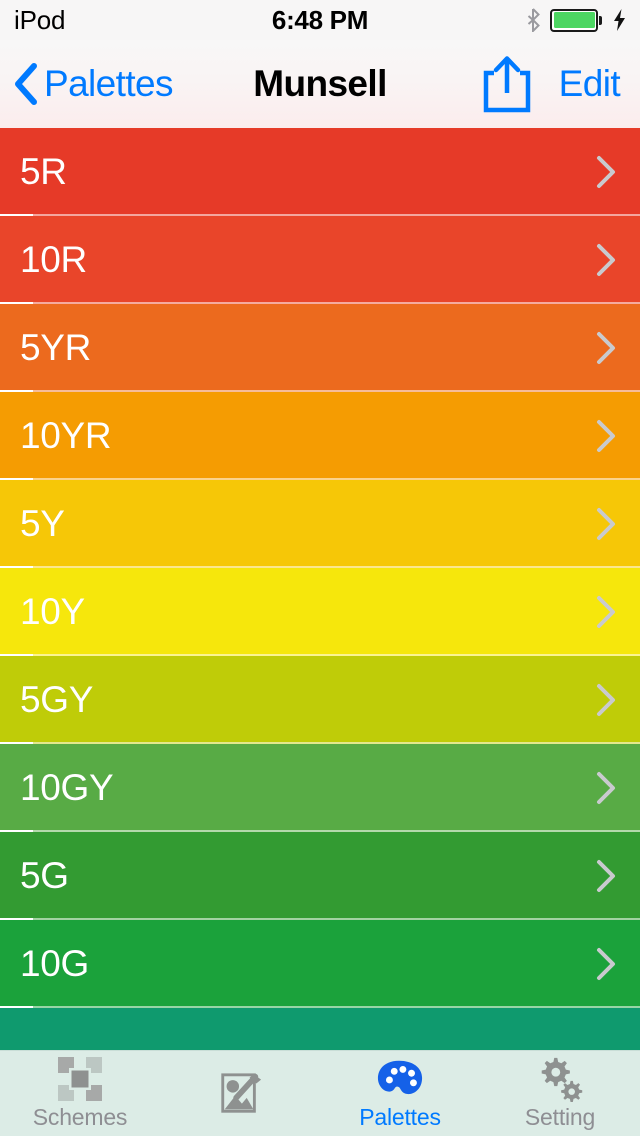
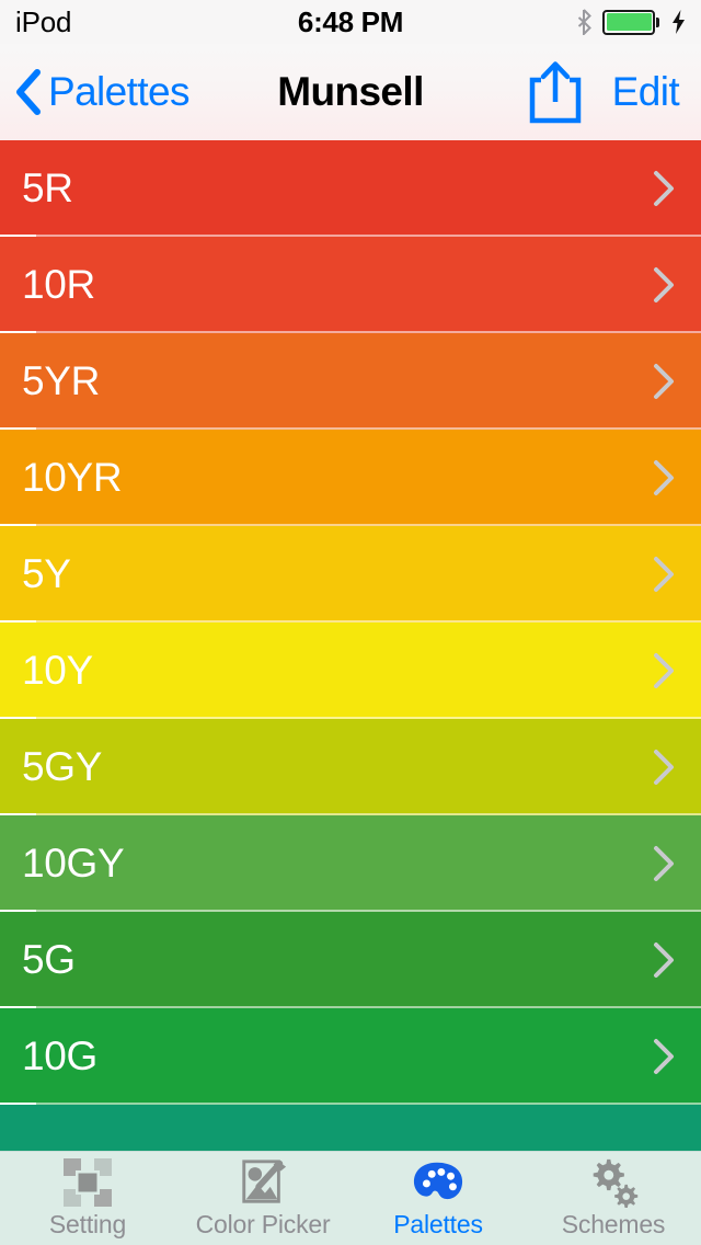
  iPod
  6:48 PM
  Palettes
  Munsell
  Edit
  5R
  10R
  5YR
  10YR
  5Y
  10Y
  5GY
  10GY
  5G
  10G
- Schemes
+ Setting
+ Color Picker
  Palettes
- Setting
+ Schemes
